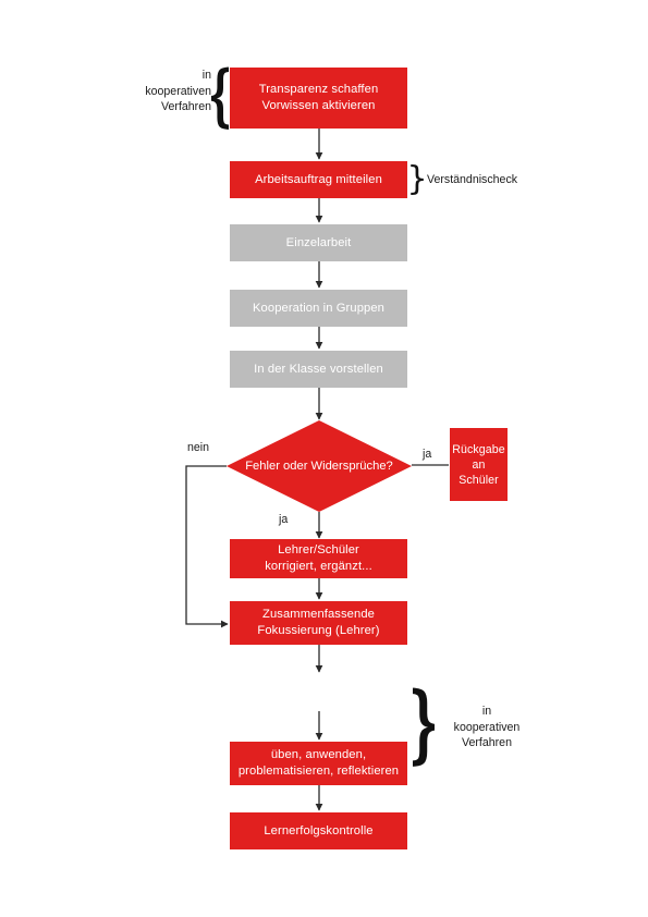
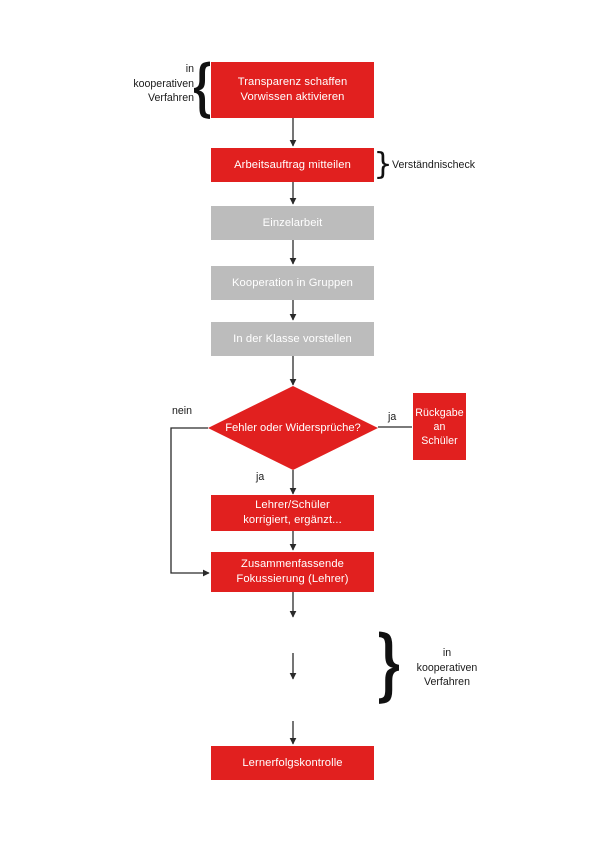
  Transparenz schaffen
  Vorwissen aktivieren
  Arbeitsauftrag mitteilen
  Einzelarbeit
  Kooperation in Gruppen
  In der Klasse vorstellen
  Fehler oder Widersprüche?
  Rückgabe
  an
  Schüler
  Lehrer/Schüler
  korrigiert, ergänzt...
  Zusammenfassende
  Fokussierung (Lehrer)
- üben, anwenden,
- problematisieren, reflektieren
  Lernerfolgskontrolle
  nein
  ja
  ja
  in
  kooperativen
  Verfahren
  {
  }
  Verständnischeck
  }
  in
  kooperativen
  Verfahren
